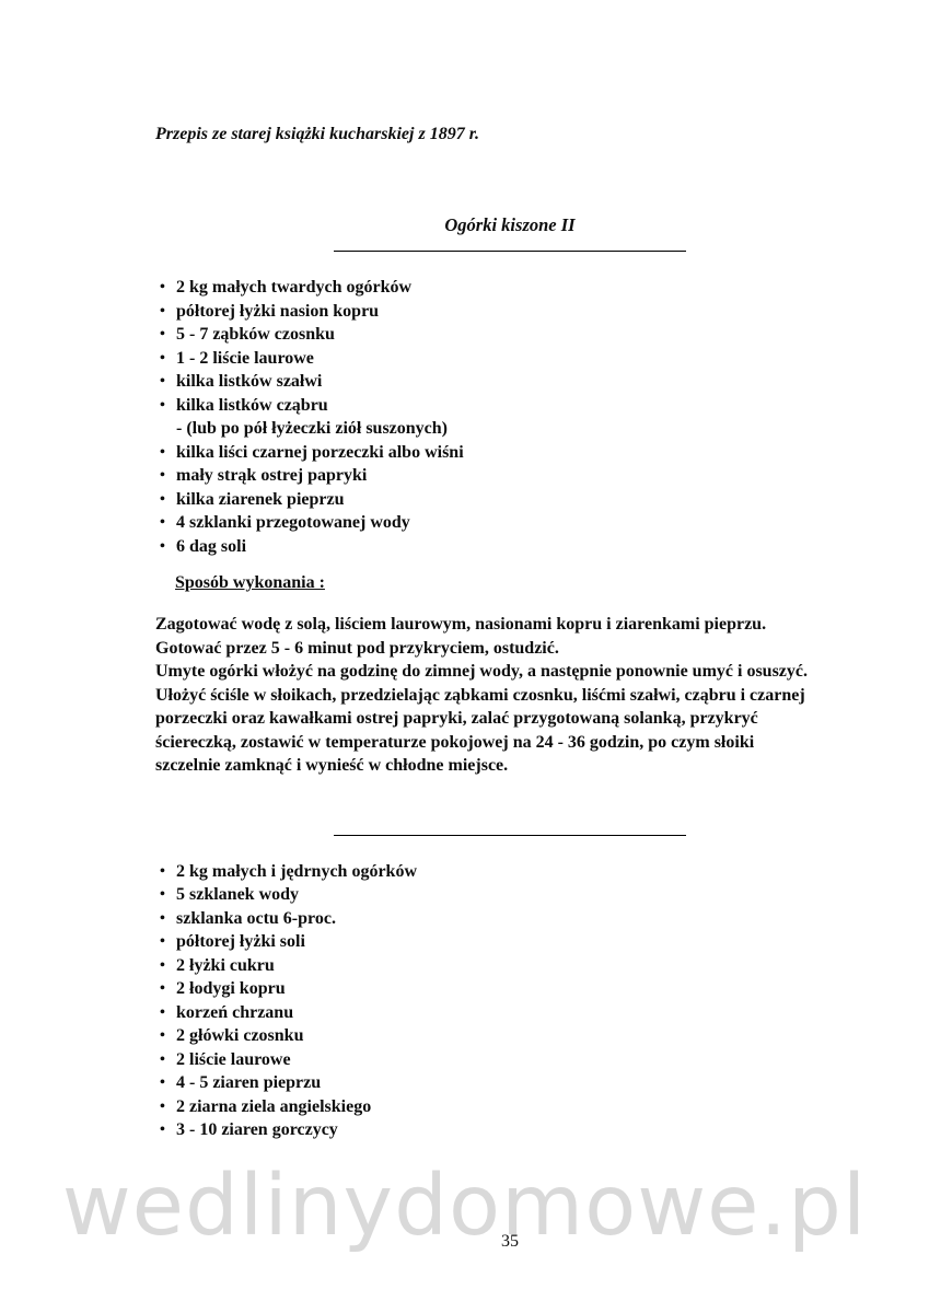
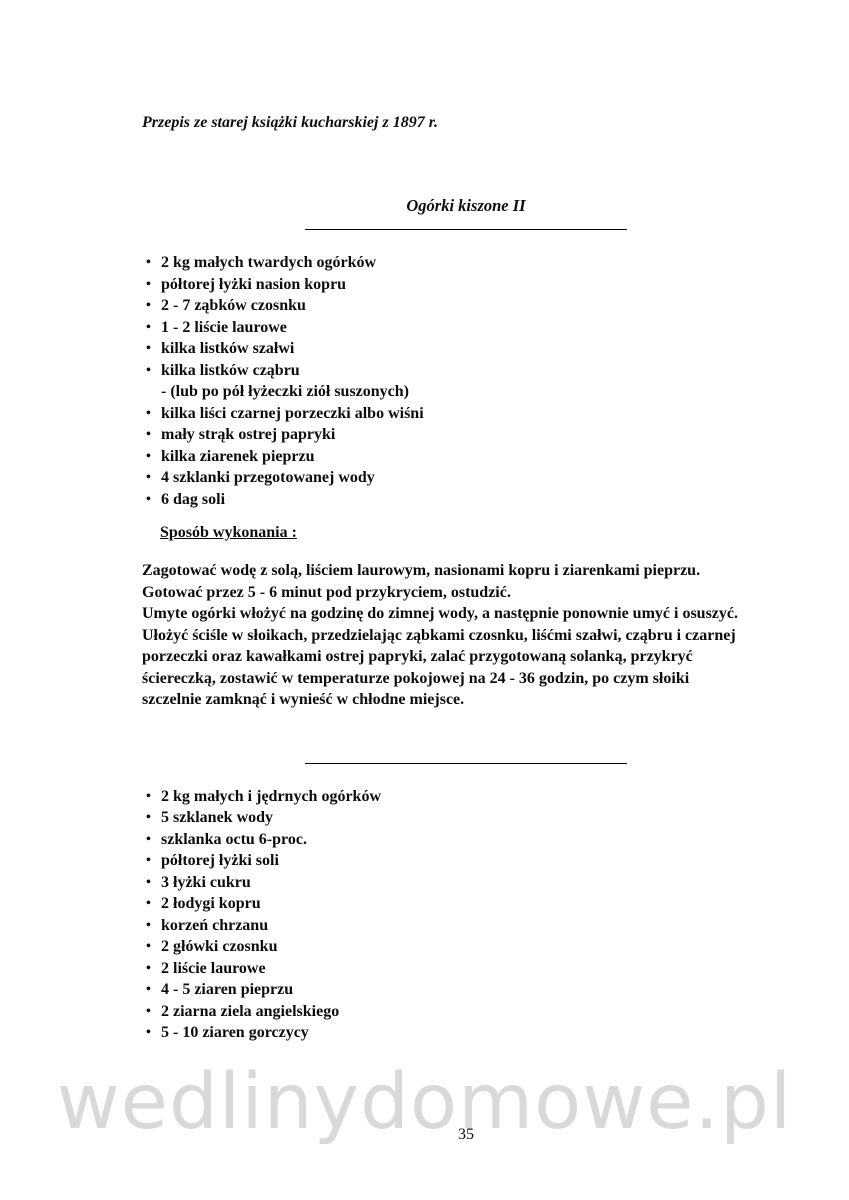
  Przepis ze starej książki kucharskiej z 1897 r.
  Ogórki kiszone II
  •
  2 kg małych twardych ogórków
  •
  półtorej łyżki nasion kopru
  •
- 5 - 7 ząbków czosnku
+ 2 - 7 ząbków czosnku
  •
  1 - 2 liście laurowe
  •
  kilka listków szałwi
  •
  kilka listków cząbru
  - (lub po pół łyżeczki ziół suszonych)
  •
  kilka liści czarnej porzeczki albo wiśni
  •
  mały strąk ostrej papryki
  •
  kilka ziarenek pieprzu
  •
  4 szklanki przegotowanej wody
  •
  6 dag soli
  Sposób wykonania :
  Zagotować wodę z solą, liściem laurowym, nasionami kopru i ziarenkami pieprzu.
  Gotować przez 5 - 6 minut pod przykryciem, ostudzić.
  Umyte ogórki włożyć na godzinę do zimnej wody, a następnie ponownie umyć i osuszyć.
  Ułożyć ściśle w słoikach, przedzielając ząbkami czosnku, liśćmi szałwi, cząbru i czarnej
  porzeczki oraz kawałkami ostrej papryki, zalać przygotowaną solanką, przykryć
  ściereczką, zostawić w temperaturze pokojowej na 24 - 36 godzin, po czym słoiki
  szczelnie zamknąć i wynieść w chłodne miejsce.
  •
  2 kg małych i jędrnych ogórków
  •
  5 szklanek wody
  •
  szklanka octu 6-proc.
  •
  półtorej łyżki soli
  •
- 2 łyżki cukru
+ 3 łyżki cukru
  •
  2 łodygi kopru
  •
  korzeń chrzanu
  •
  2 główki czosnku
  •
  2 liście laurowe
  •
  4 - 5 ziaren pieprzu
  •
  2 ziarna ziela angielskiego
  •
- 3 - 10 ziaren gorczycy
+ 5 - 10 ziaren gorczycy
  wedlinydomowe.pl
  35
